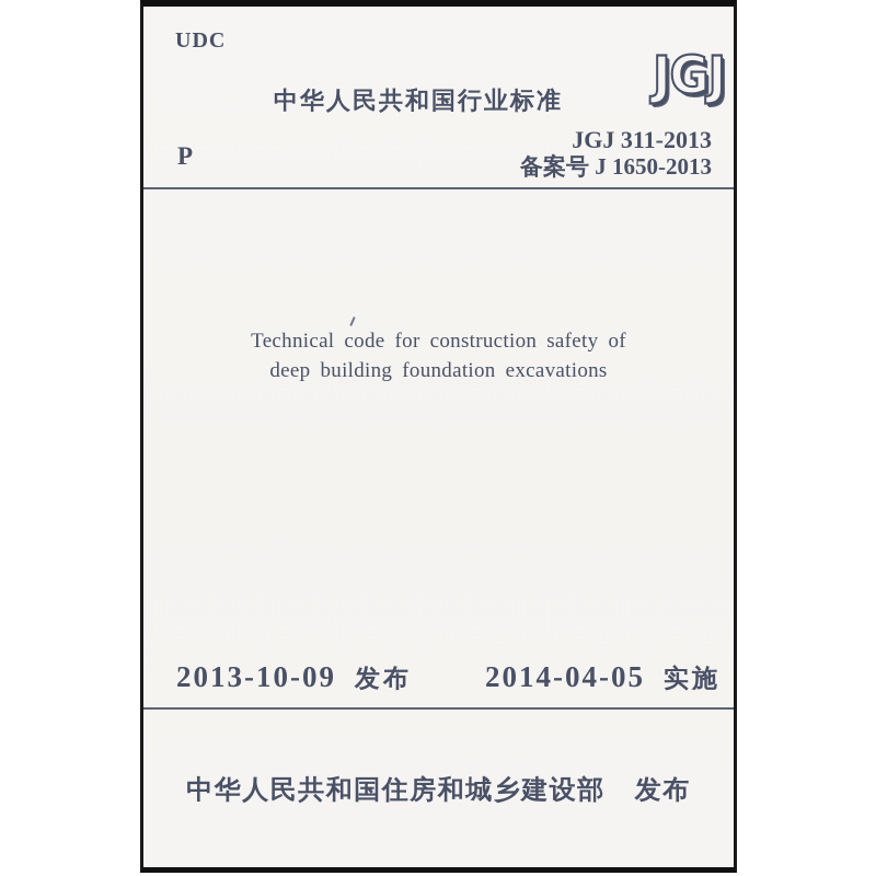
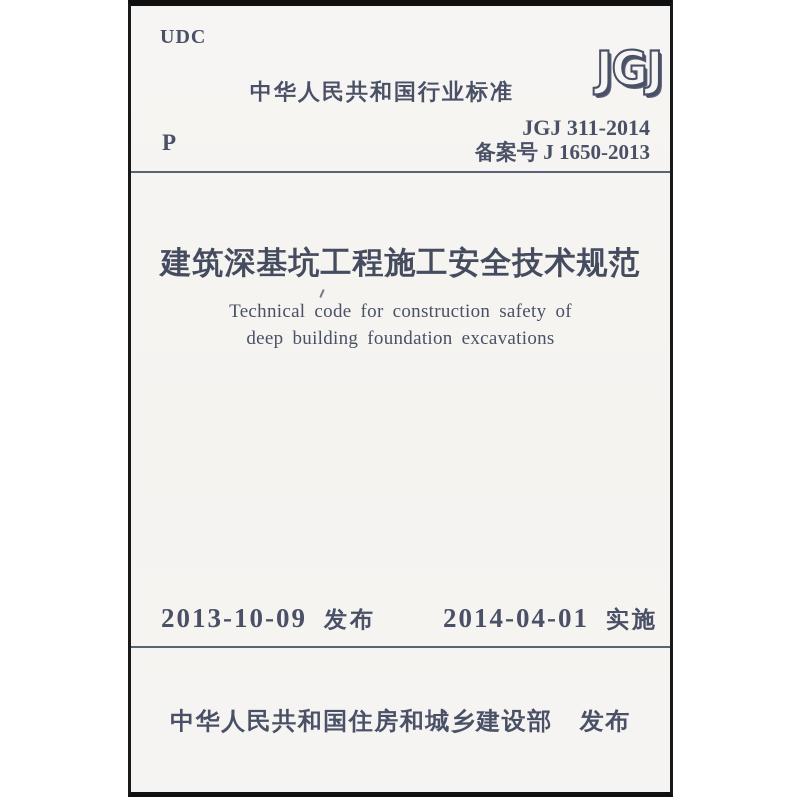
  UDC
  中华人民共和国行业标准
  JGJ
- JGJ 311-2013
+ JGJ 311-2014
  备案号 J 1650-2013
  P
+ 建筑深基坑工程施工安全技术规范
  Technical code for construction safety of
  deep building foundation excavations
  2013-10-09
  发布
- 2014-04-05
+ 2014-04-01
  实施
  中华人民共和国住房和城乡建设部
  发布
